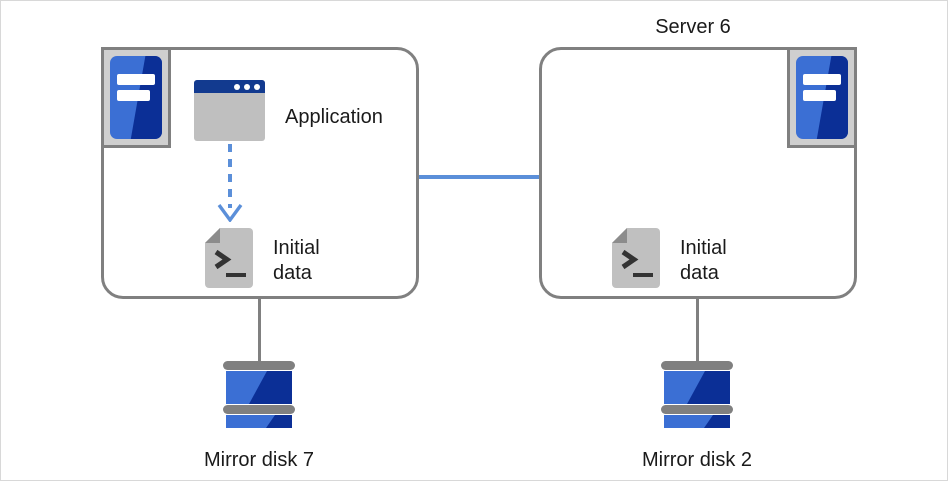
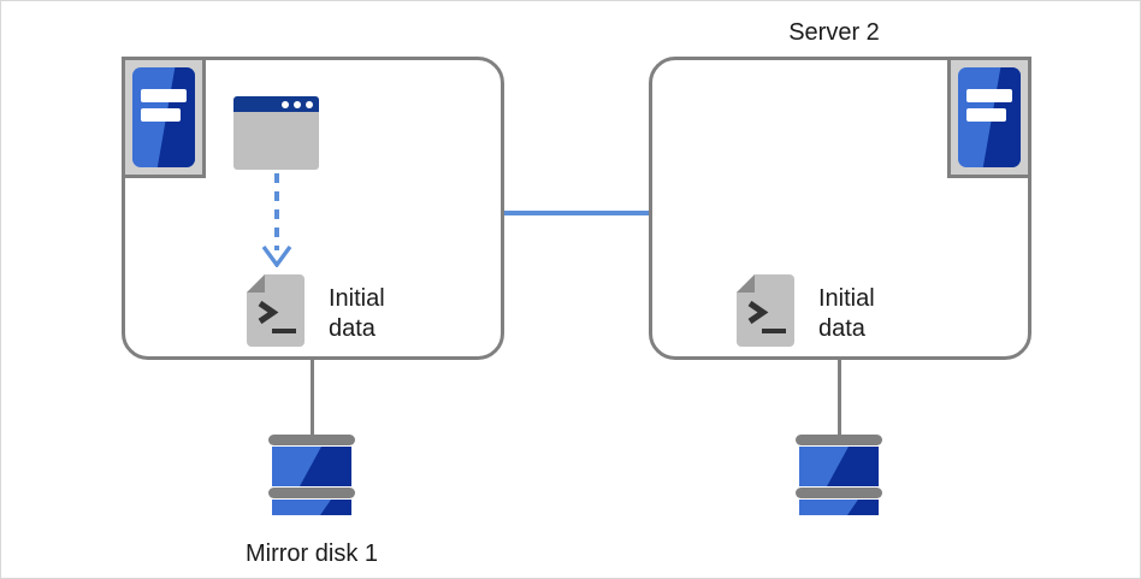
- Application
  Initial
  data
- Server 6
+ Server 2
  Initial
  data
- Mirror disk 7
+ Mirror disk 1
- Mirror disk 2
